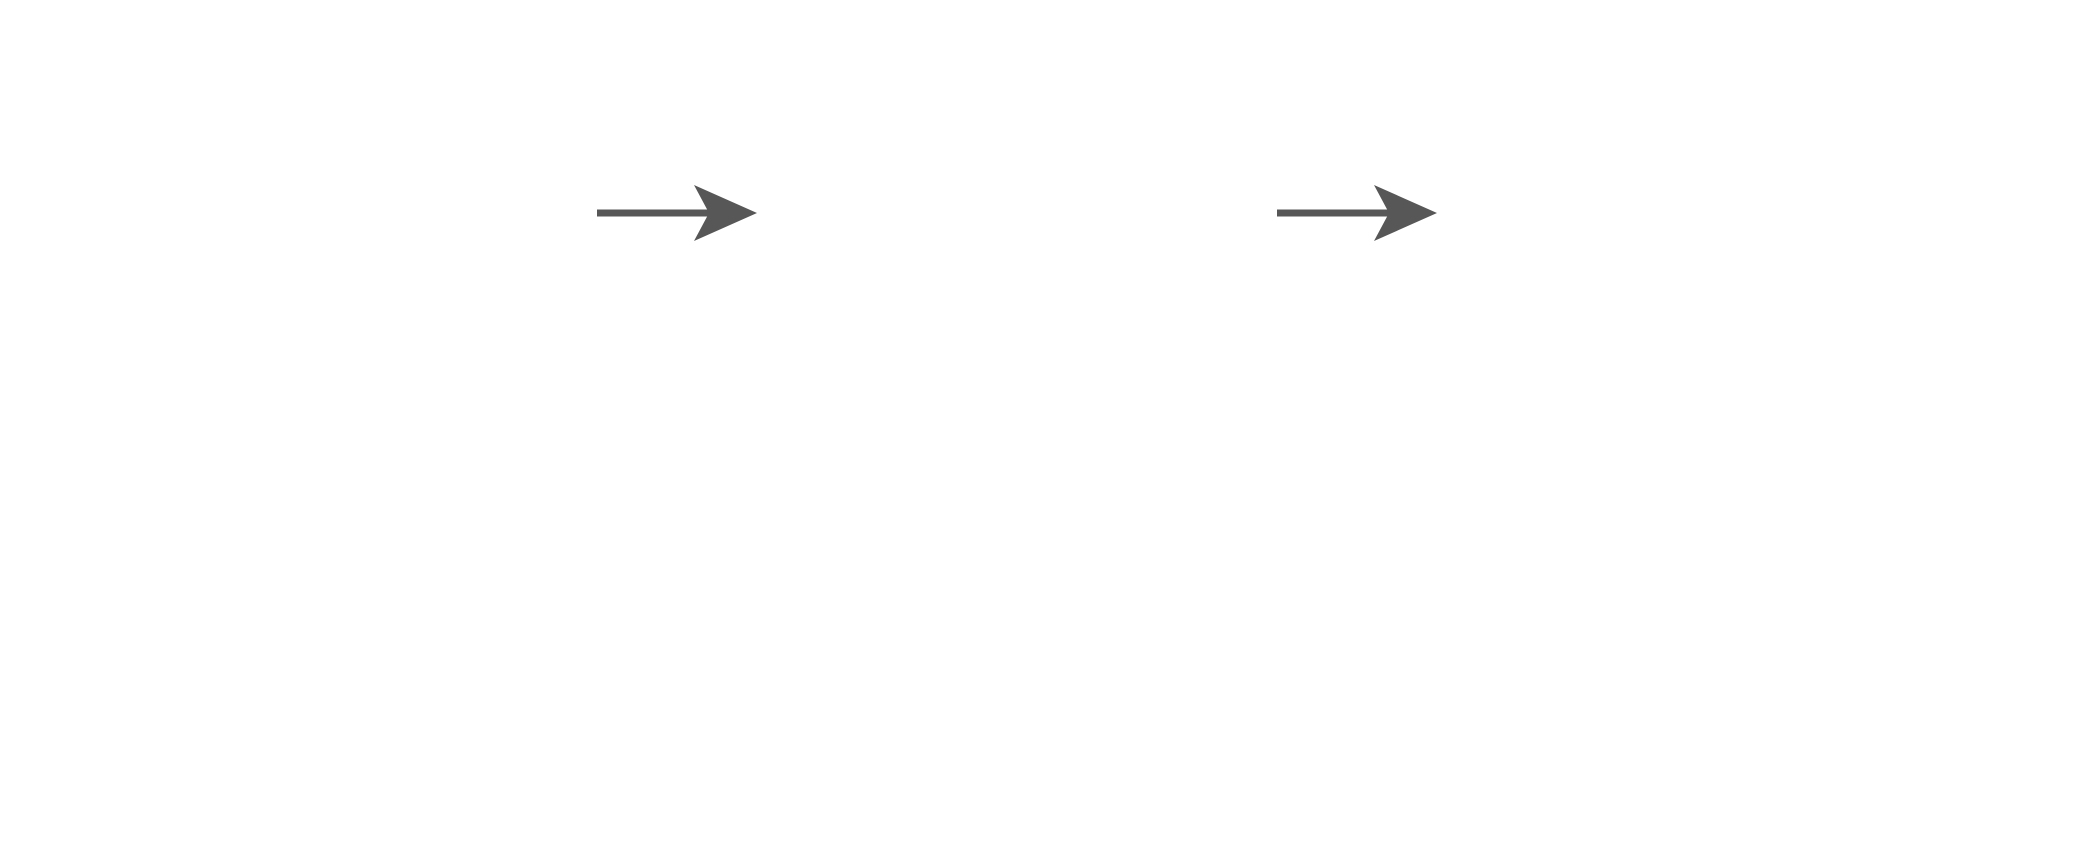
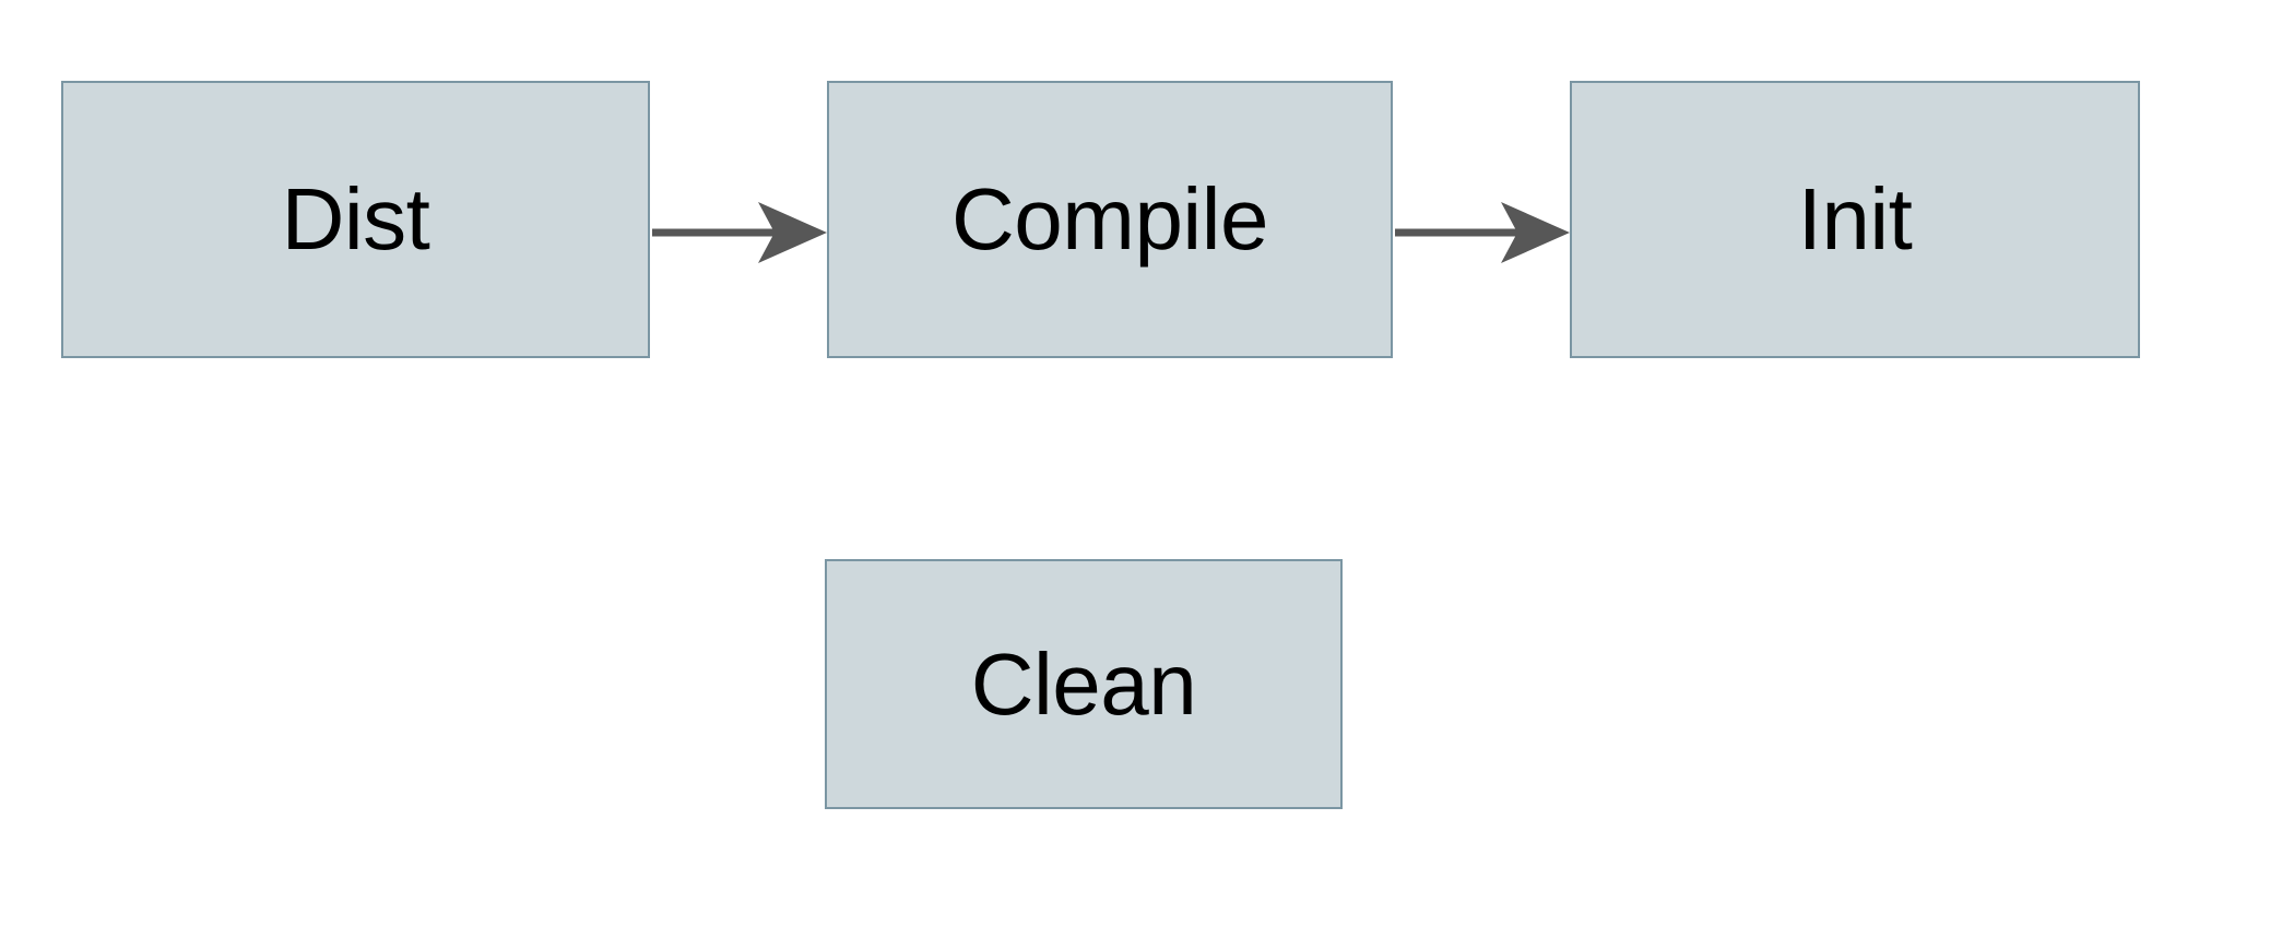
+ Dist
+ Compile
+ Init
+ Clean
